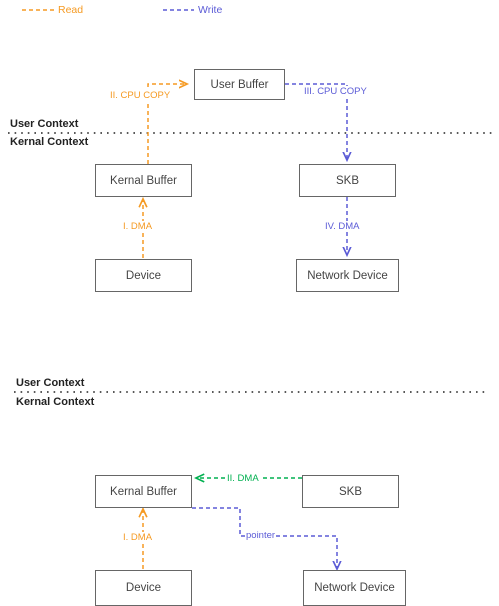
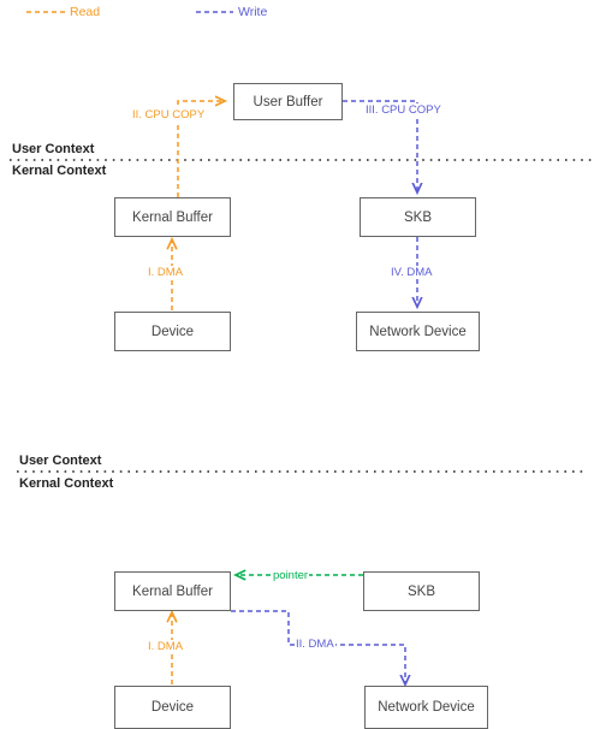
  Read
  Write
  User Buffer
  Kernal Buffer
  SKB
  Device
  Network Device
  User Context
  Kernal Context
  II. CPU COPY
  III. CPU COPY
  I. DMA
  IV. DMA
  Kernal Buffer
  SKB
  Device
  Network Device
  User Context
  Kernal Context
- II. DMA
+ pointer
  I. DMA
- pointer
+ II. DMA
